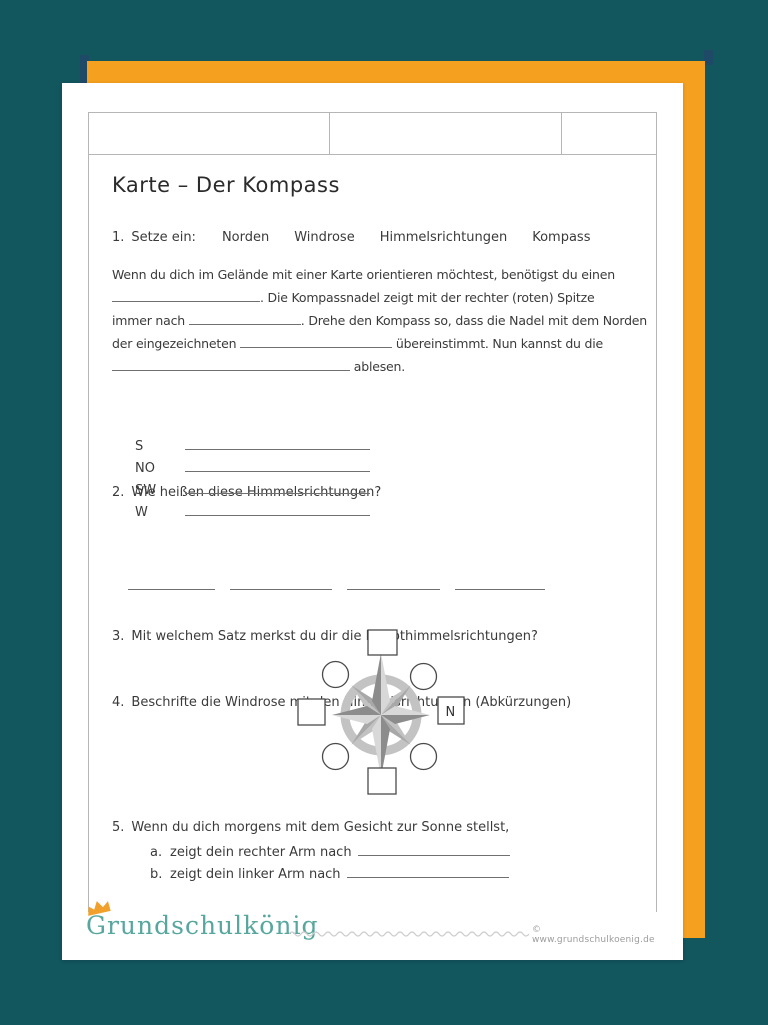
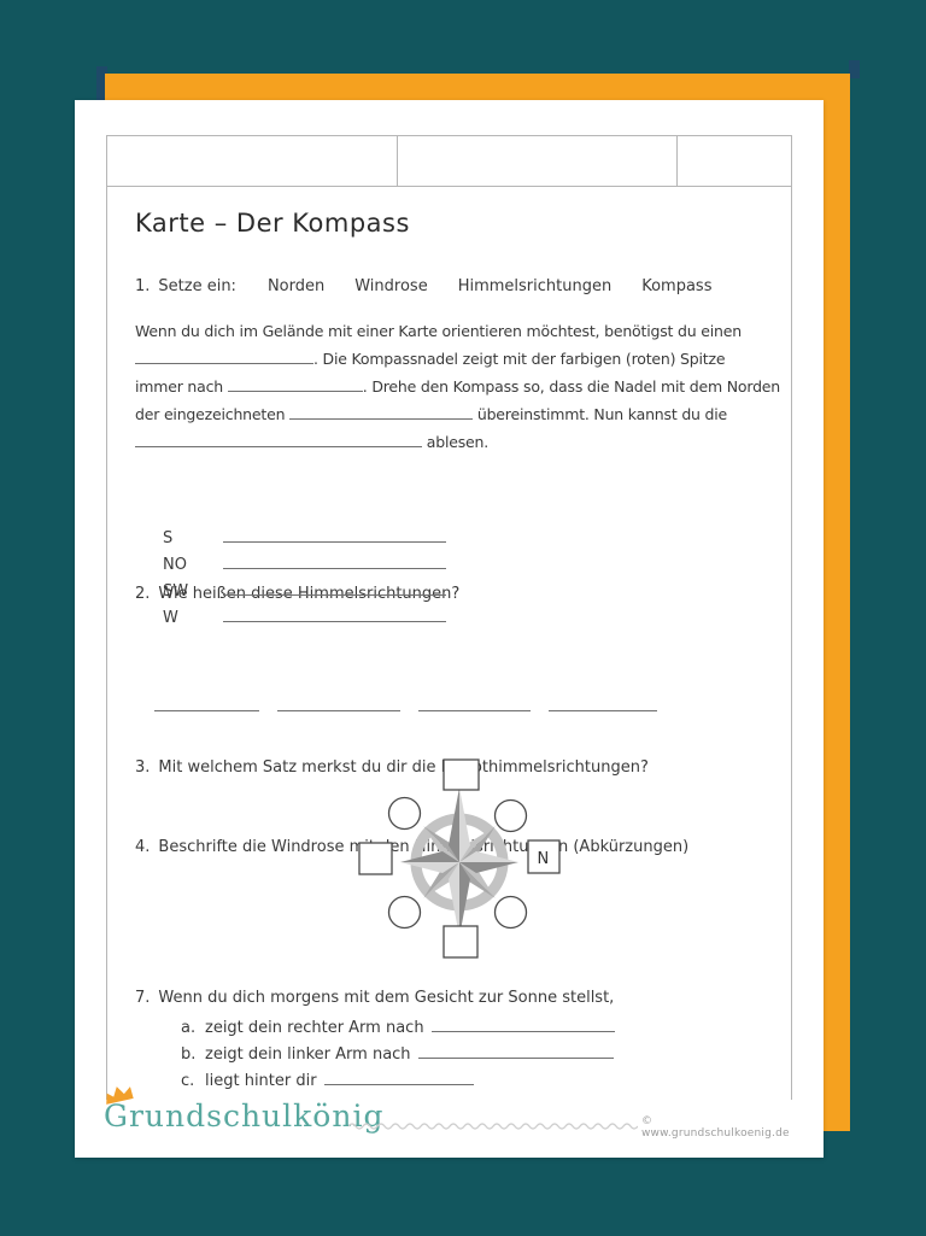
  Karte – Der Kompass
  1.
  Setze ein:
  Norden
  Windrose
  Himmelsrichtungen
  Kompass
  Wenn du dich im Gelände mit einer Karte orientieren möchtest, benötigst du einen
- . Die Kompassnadel zeigt mit der rechter (roten) Spitze
+ . Die Kompassnadel zeigt mit der farbigen (roten) Spitze
  immer nach . Drehe den Kompass so, dass die Nadel mit dem Norden
  der eingezeichneten übereinstimmt. Nun kannst du die
  ablesen.
  2. Wie heißen diese Himmelsrichtungen?
  S
  NO
  SW
  W
  3. Mit welchem Satz merkst du dir diethimmelsrichtungen?
  4. Beschrifte die Windrose menirihtun (Abkürzungen)
  N
- 5. Wenn du dich morgens mit dem Gesicht zur Sonne stellst,
+ 7. Wenn du dich morgens mit dem Gesicht zur Sonne stellst,
  a. zeigt dein rechter Arm nach
  b. zeigt dein linker Arm nach
+ c. liegt hinter dir
  Grundschulkönig
  © www.grundschulkoenig.de
